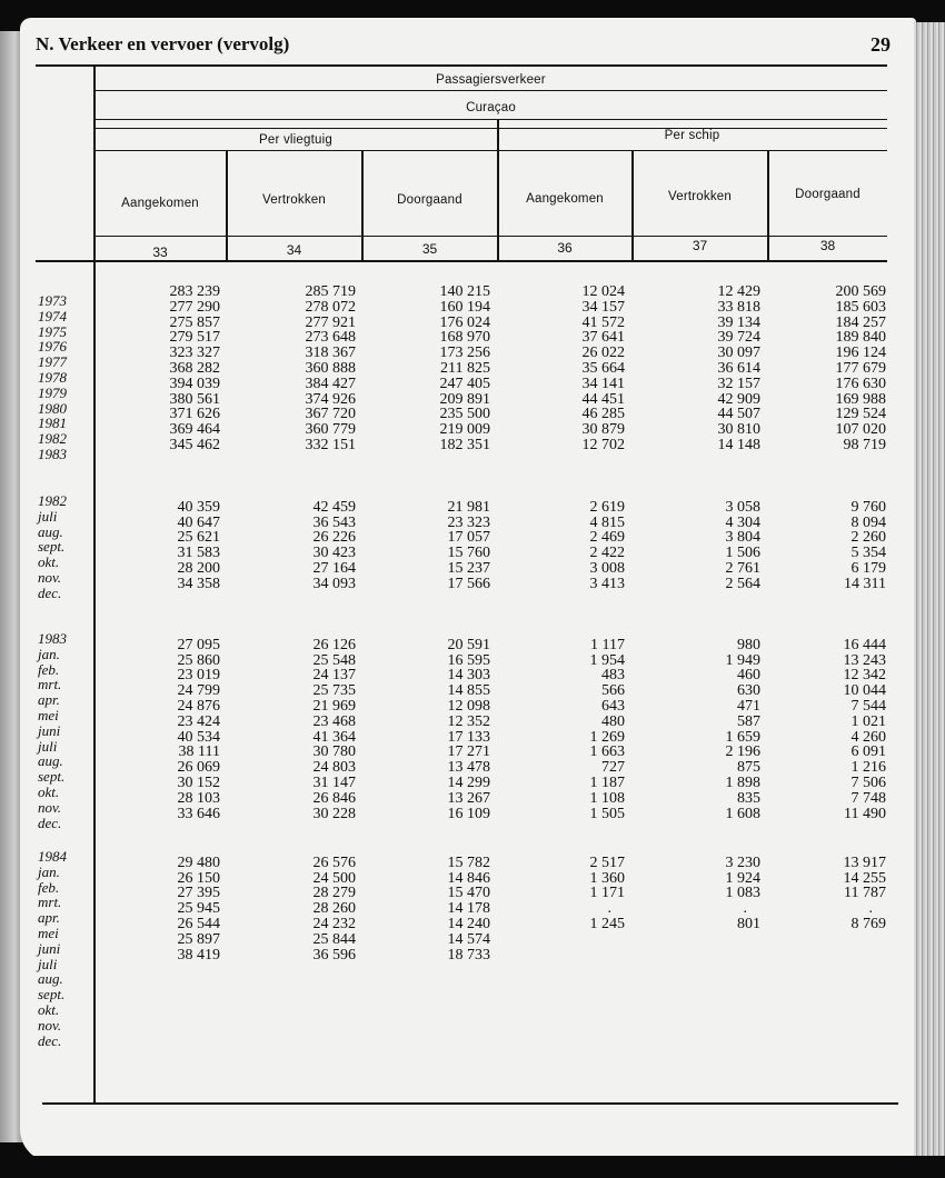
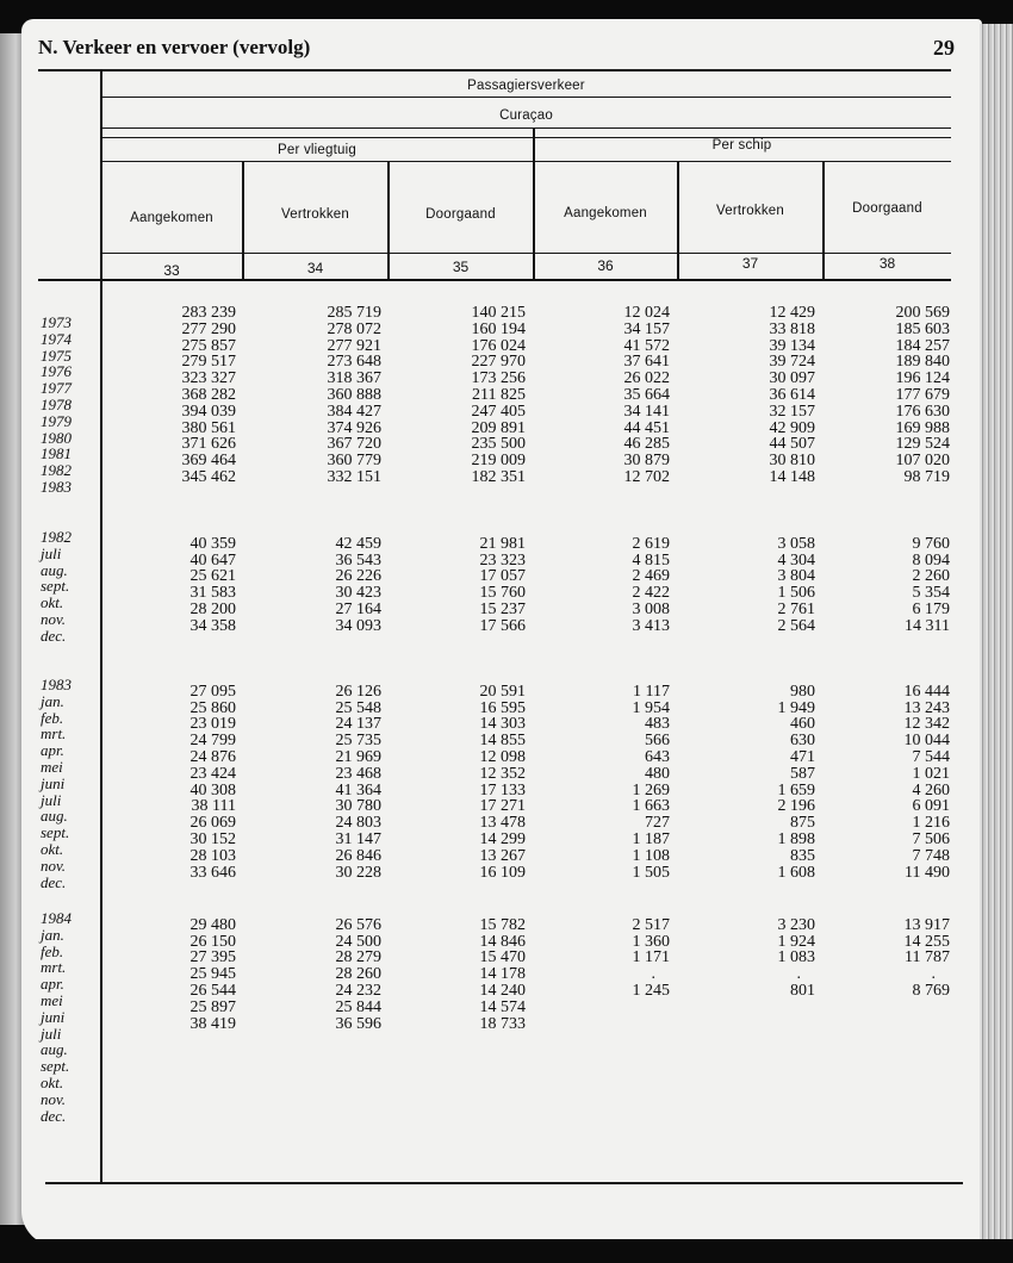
  N. Verkeer en vervoer (vervolg)
  29
  Passagiersverkeer
  Curaçao
  Per vliegtuig
  Per schip
  Aangekomen
  Vertrokken
  Doorgaand
  Aangekomen
  Vertrokken
  Doorgaand
  33
  34
  35
  36
  37
  38
  1973
  1974
  1975
  1976
  1977
  1978
  1979
  1980
  1981
  1982
  1983
  283 239
  277 290
  275 857
  279 517
  323 327
  368 282
  394 039
  380 561
  371 626
  369 464
  345 462
  285 719
  278 072
  277 921
  273 648
  318 367
  360 888
  384 427
  374 926
  367 720
  360 779
  332 151
  140 215
  160 194
  176 024
- 168 970
+ 227 970
  173 256
  211 825
  247 405
  209 891
  235 500
  219 009
  182 351
  12 024
  34 157
  41 572
  37 641
  26 022
  35 664
  34 141
  44 451
  46 285
  30 879
  12 702
  12 429
  33 818
  39 134
  39 724
  30 097
  36 614
  32 157
  42 909
  44 507
  30 810
  14 148
  200 569
  185 603
  184 257
  189 840
  196 124
  177 679
  176 630
  169 988
  129 524
  107 020
  98 719
  1982
  juli
  aug.
  sept.
  okt.
  nov.
  dec.
  40 359
  40 647
  25 621
  31 583
  28 200
  34 358
  42 459
  36 543
  26 226
  30 423
  27 164
  34 093
  21 981
  23 323
  17 057
  15 760
  15 237
  17 566
  2 619
  4 815
  2 469
  2 422
  3 008
  3 413
  3 058
  4 304
  3 804
  1 506
  2 761
  2 564
  9 760
  8 094
  2 260
  5 354
  6 179
  14 311
  1983
  jan.
  feb.
  mrt.
  apr.
  mei
  juni
  juli
  aug.
  sept.
  okt.
  nov.
  dec.
  27 095
  25 860
  23 019
  24 799
  24 876
  23 424
- 40 534
+ 40 308
  38 111
  26 069
  30 152
  28 103
  33 646
  26 126
  25 548
  24 137
  25 735
  21 969
  23 468
  41 364
  30 780
  24 803
  31 147
  26 846
  30 228
  20 591
  16 595
  14 303
  14 855
  12 098
  12 352
  17 133
  17 271
  13 478
  14 299
  13 267
  16 109
  1 117
  1 954
  483
  566
  643
  480
  1 269
  1 663
  727
  1 187
  1 108
  1 505
  980
  1 949
  460
  630
  471
  587
  1 659
  2 196
  875
  1 898
  835
  1 608
  16 444
  13 243
  12 342
  10 044
  7 544
  1 021
  4 260
  6 091
  1 216
  7 506
  7 748
  11 490
  1984
  jan.
  feb.
  mrt.
  apr.
  mei
  juni
  juli
  aug.
  sept.
  okt.
  nov.
  dec.
  29 480
  26 150
  27 395
  25 945
  26 544
  25 897
  38 419
  26 576
  24 500
  28 279
  28 260
  24 232
  25 844
  36 596
  15 782
  14 846
  15 470
  14 178
  14 240
  14 574
  18 733
  2 517
  1 360
  1 171
  .
  1 245
  3 230
  1 924
  1 083
  .
  801
  13 917
  14 255
  11 787
  .
  8 769
